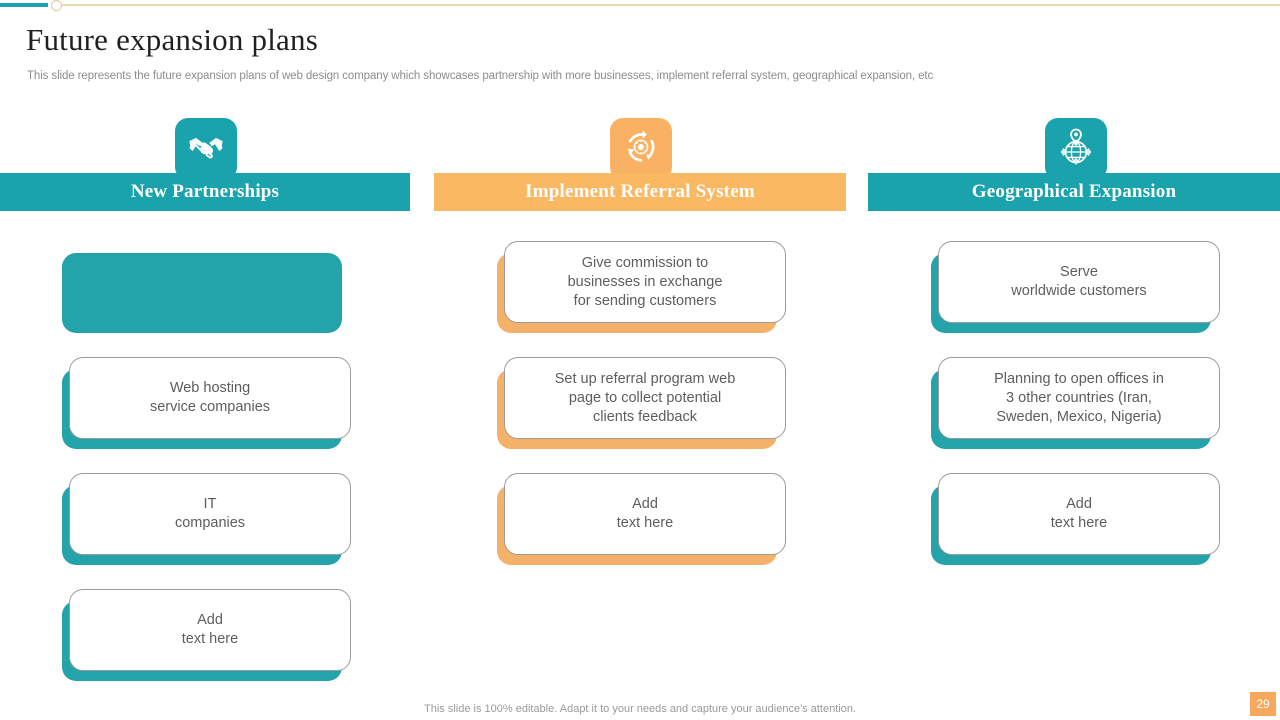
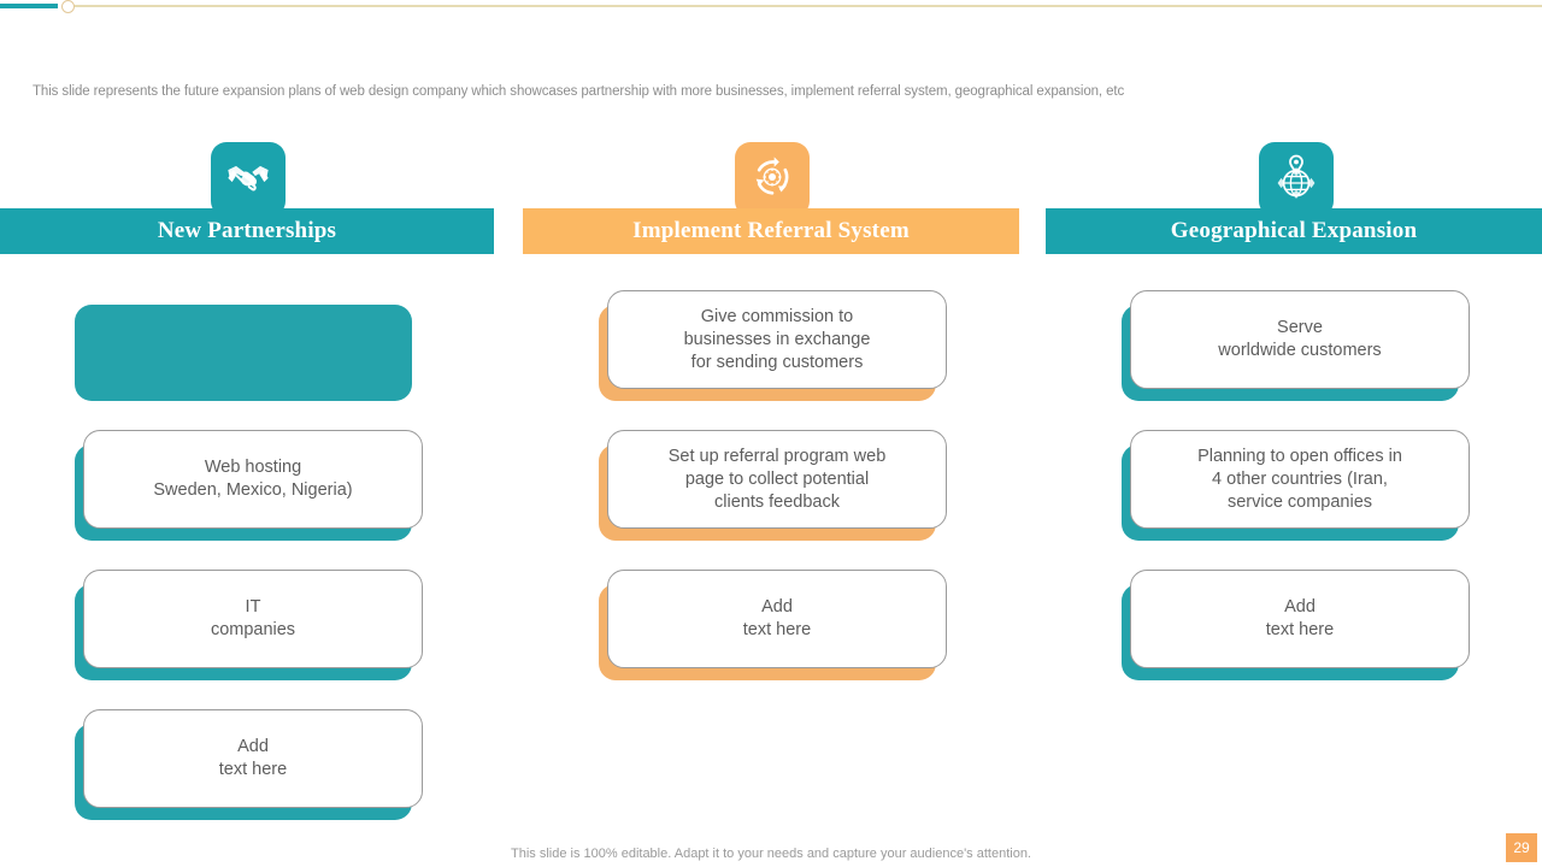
- Future expansion plans
  This slide represents the future expansion plans of web design company which showcases partnership with more businesses, implement referral system, geographical expansion, etc
  New Partnerships
  Web hosting
- service companies
+ Sweden, Mexico, Nigeria)
  IT
  companies
  Add
  text here
  Implement Referral System
  Give commission to
  businesses in exchange
  for sending customers
  Set up referral program web
  page to collect potential
  clients feedback
  Add
  text here
  Geographical Expansion
  Serve
  worldwide customers
  Planning to open offices in
- 3 other countries (Iran,
+ 4 other countries (Iran,
- Sweden, Mexico, Nigeria)
+ service companies
  Add
  text here
  This slide is 100% editable. Adapt it to your needs and capture your audience's attention.
  29
